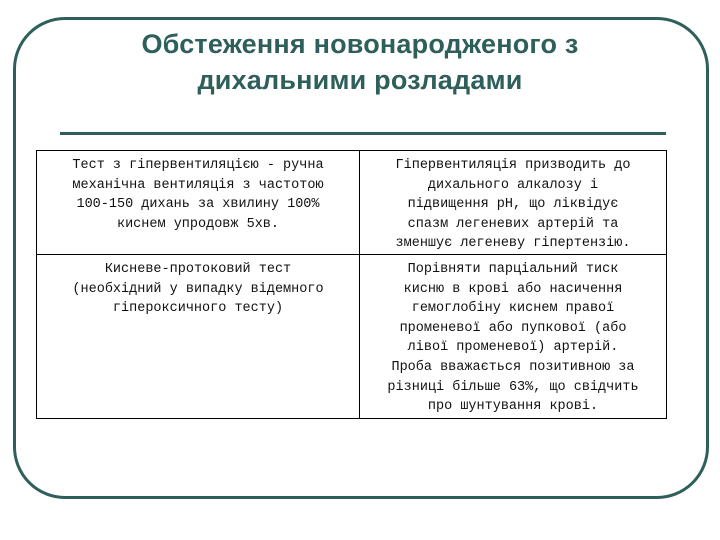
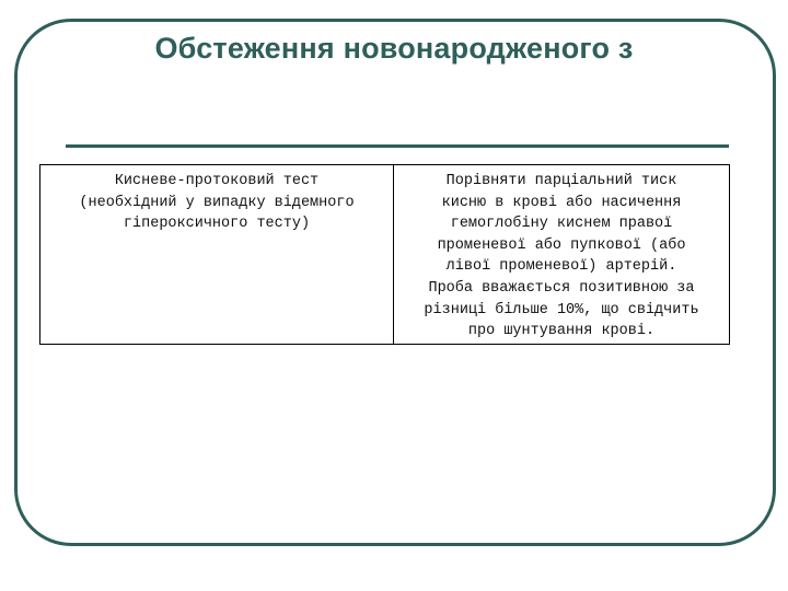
  Обстеження новонародженого з
- дихальними розладами
- Тест з гіпервентиляцією - ручна механічна вентиляція з частотою 100-150 дихань за хвилину 100% киснем упродовж 5хв.	Гіпервентиляція призводить до дихального алкалозу і підвищення pH, що ліквідує спазм легеневих артерій та зменшує легеневу гіпертензію.
- Кисневе-протоковий тест (необхідний у випадку відемного гіпероксичного тесту)	Порівняти парціальний тиск кисню в крові або насичення гемоглобіну киснем правої променевої або пупкової (або лівої променевої) артерій. Проба вважається позитивною за різниці більше 63%, що свідчить про шунтування крові.
+ Кисневе-протоковий тест (необхідний у випадку відемного гіпероксичного тесту)	Порівняти парціальний тиск кисню в крові або насичення гемоглобіну киснем правої променевої або пупкової (або лівої променевої) артерій. Проба вважається позитивною за різниці більше 10%, що свідчить про шунтування крові.
